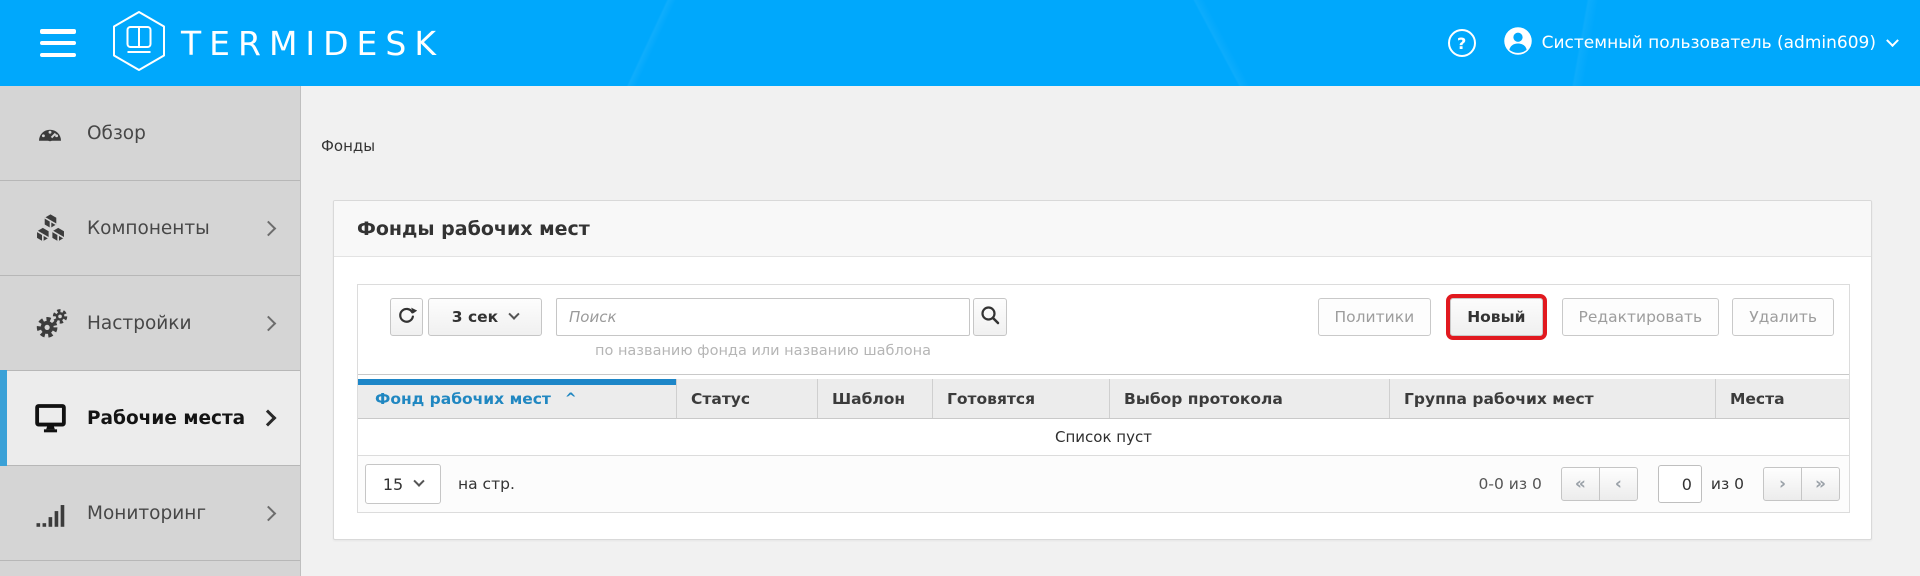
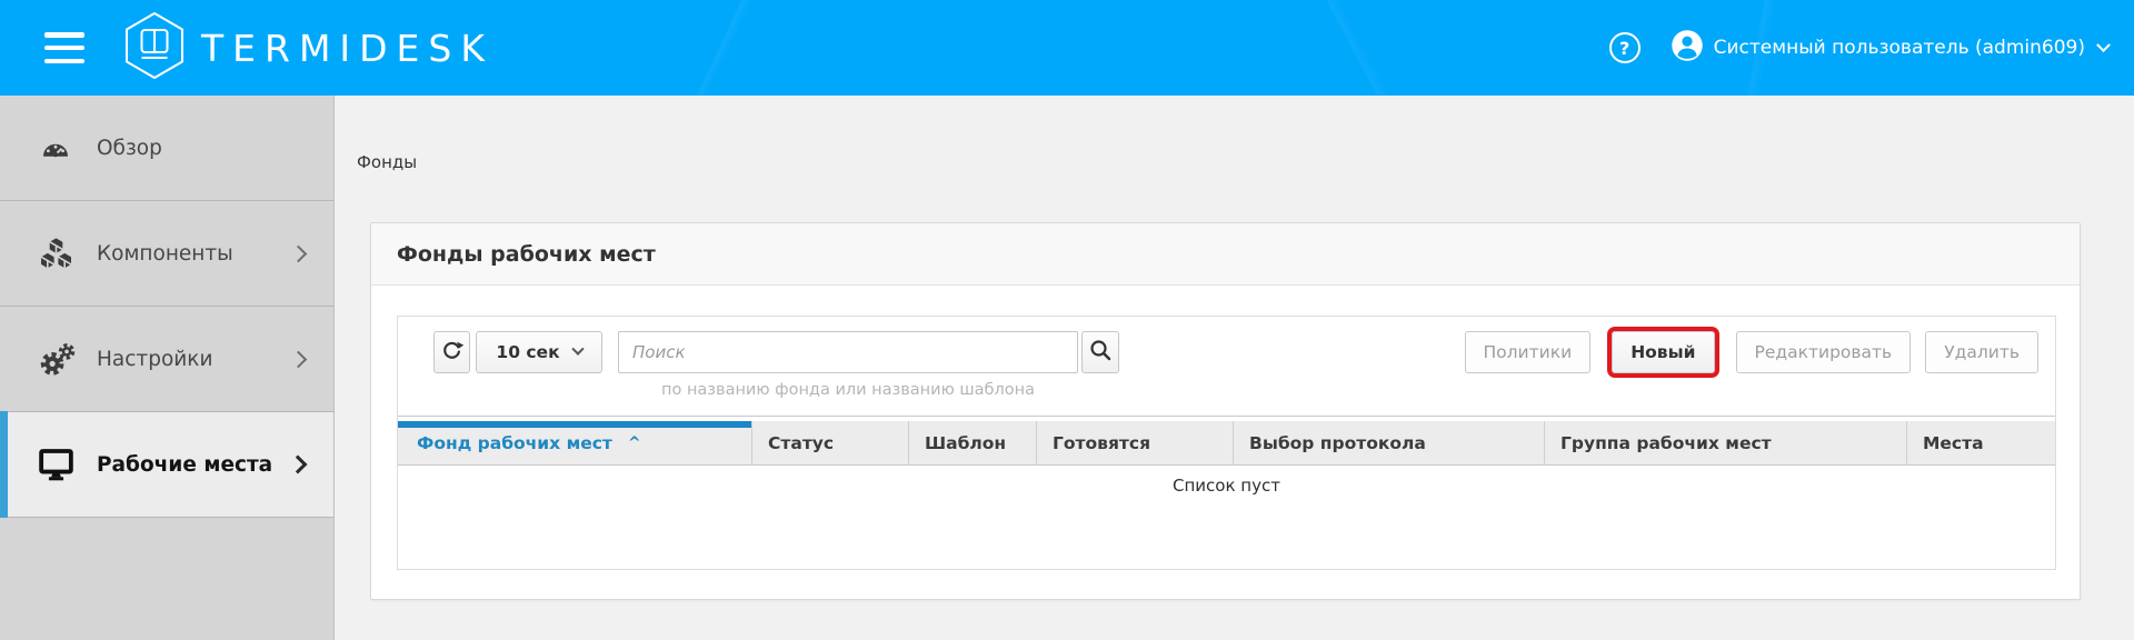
  Обзор
  Компоненты
  Настройки
  Рабочие места
- Мониторинг
  Фонды
  Фонды рабочих мест
- 3 сек
+ 10 сек
  Поиск
  по названию фонда или названию шаблона
  Политики
  Новый
  Редактировать
  Удалить
  Фонд рабочих мест
  ^
  Статус
  Шаблон
  Готовятся
  Выбор протокола
  Группа рабочих мест
  Места
  Список пуст
- 15
- на стр.
- 0-0 из 0
- «
- ‹
- 0
- из 0
- ›
- »
